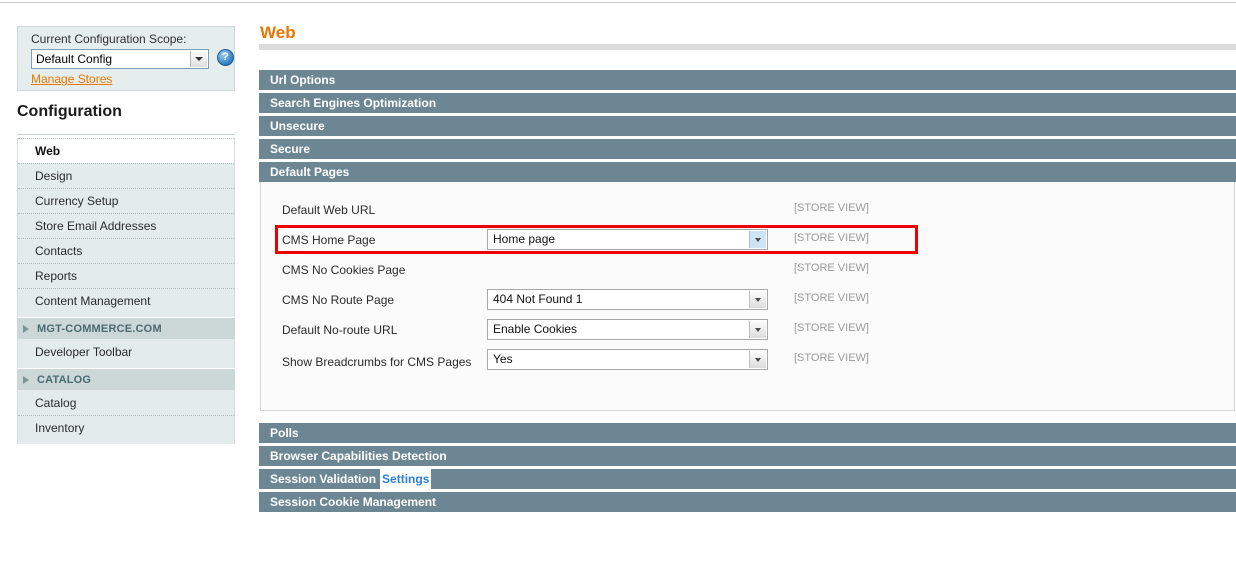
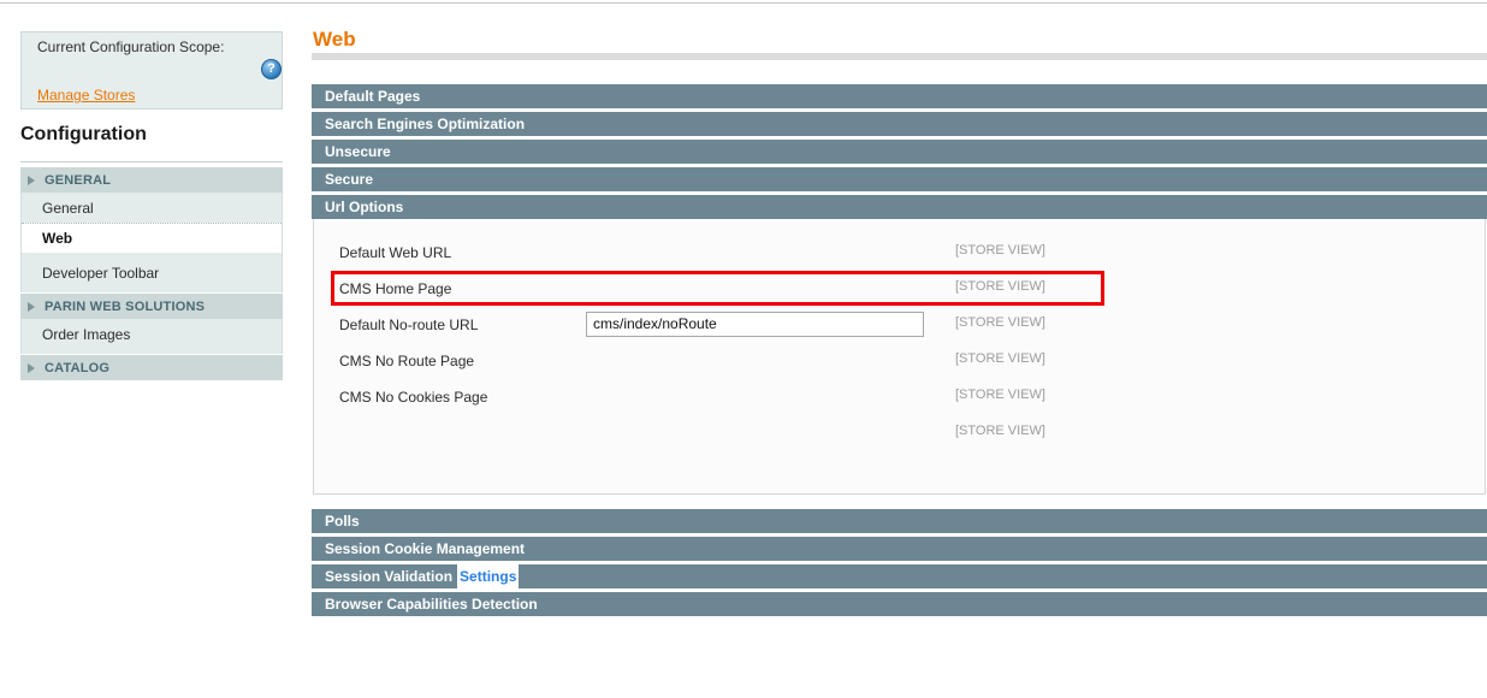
  Current Configuration Scope:
- Default Config
  ?
  Manage Stores
  Configuration
+ GENERAL
+ General
  Web
- Design
- Currency Setup
- Store Email Addresses
- Contacts
- Reports
- Content Management
- MGT-COMMERCE.COM
  Developer Toolbar
+ PARIN WEB SOLUTIONS
+ Order Images
  CATALOG
- Catalog
- Inventory
  Web
- Url Options
+ Default Pages
  Search Engines Optimization
  Unsecure
  Secure
- Default Pages
+ Url Options
  Default Web URL
  [STORE VIEW]
  CMS Home Page
- Home page
  [STORE VIEW]
- CMS No Cookies Page
+ Default No-route URL
+ cms/index/noRoute
  [STORE VIEW]
  CMS No Route Page
- 404 Not Found 1
  [STORE VIEW]
- Default No-route URL
+ CMS No Cookies Page
- Enable Cookies
  [STORE VIEW]
- Show Breadcrumbs for CMS Pages
- Yes
  [STORE VIEW]
  Polls
- Browser Capabilities Detection
+ Session Cookie Management
  Session Validation Settings
- Session Cookie Management
+ Browser Capabilities Detection
